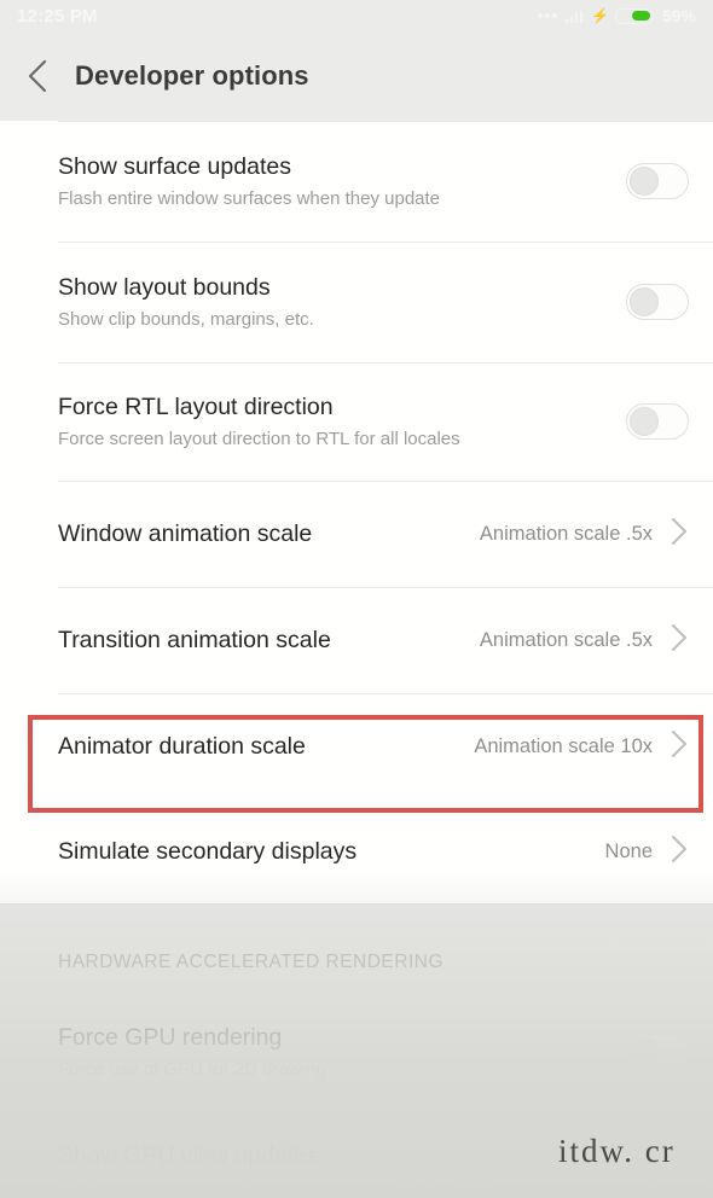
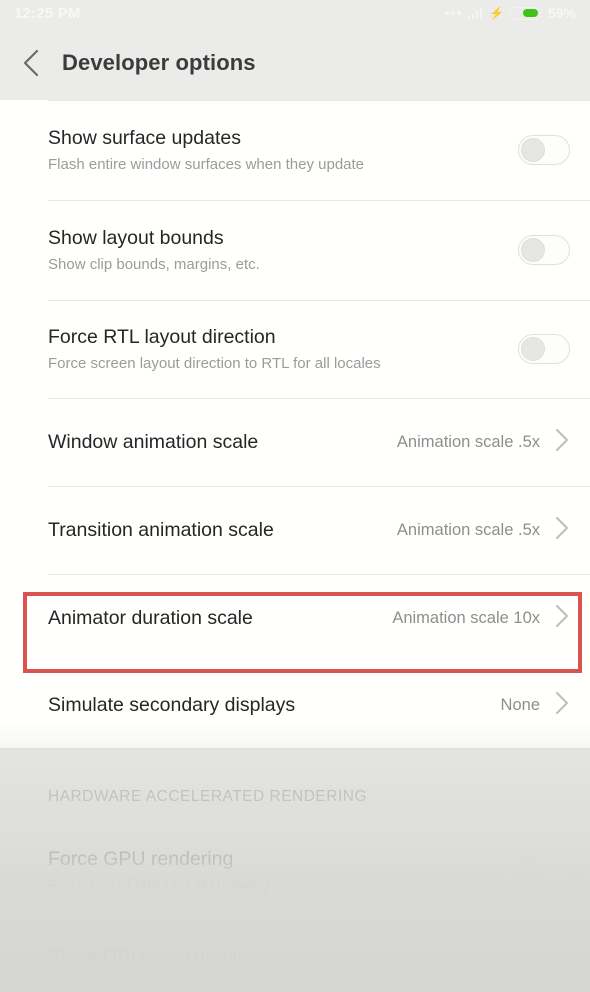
  ⚡
  Developer options
- itdw. cr
